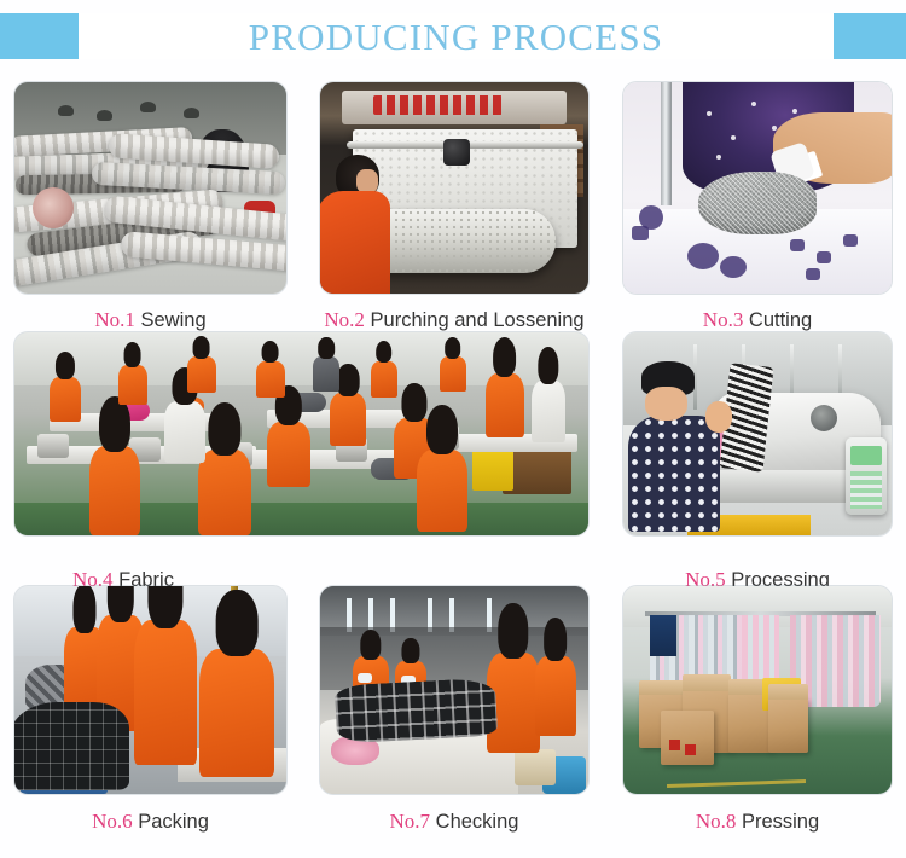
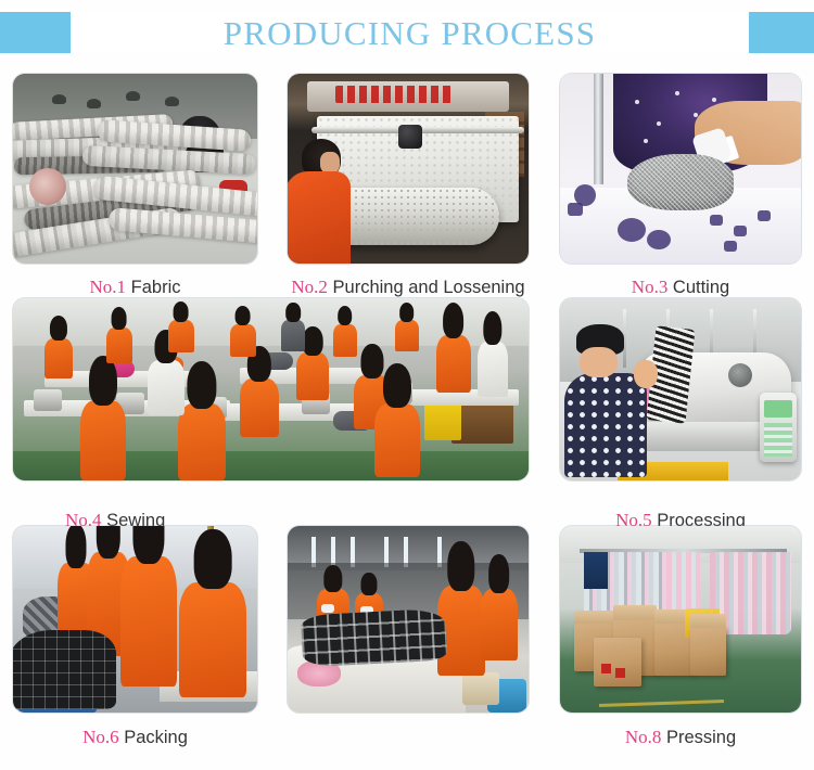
  PRODUCING PROCESS
- No.1 Sewing
+ No.1 Fabric
  No.2 Purching and Lossening
  No.3 Cutting
- No.4 Fabric
+ No.4 Sewing
  No.5 Processing
  No.6 Packing
- No.7 Checking
  No.8 Pressing
